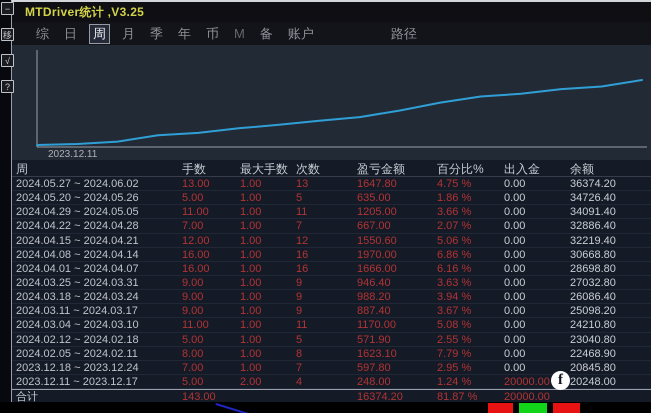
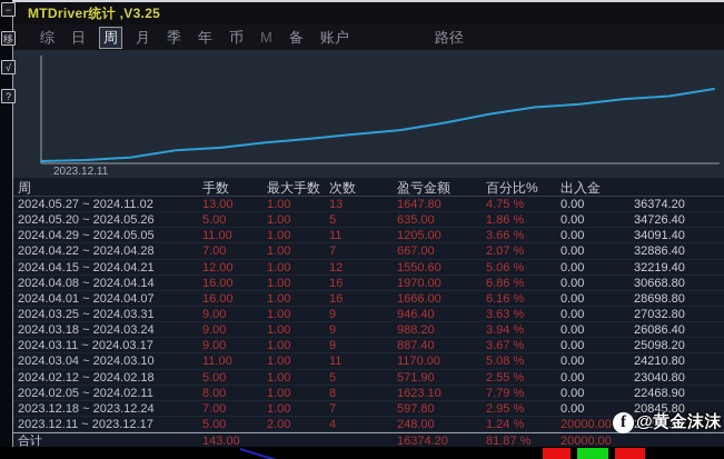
  −
  移
  √
  ?
  MTDriver统计 ,V3.25
  综
  日
  周
  月
  季
  年
  币
  M
  备
  账户
  路径
  2023.12.11
  周
  手数
  最大手数
  次数
  盈亏金额
  百分比%
  出入金
- 余额
- 2024.05.27 ~ 2024.06.02
+ 2024.05.27 ~ 2024.11.02
  13.00
  1.00
  13
  1647.80
  4.75 %
  0.00
  36374.20
  2024.05.20 ~ 2024.05.26
  5.00
  1.00
  5
  635.00
  1.86 %
  0.00
  34726.40
  2024.04.29 ~ 2024.05.05
  11.00
  1.00
  11
  1205.00
  3.66 %
  0.00
  34091.40
  2024.04.22 ~ 2024.04.28
  7.00
  1.00
  7
  667.00
  2.07 %
  0.00
  32886.40
  2024.04.15 ~ 2024.04.21
  12.00
  1.00
  12
  1550.60
  5.06 %
  0.00
  32219.40
  2024.04.08 ~ 2024.04.14
  16.00
  1.00
  16
  1970.00
  6.86 %
  0.00
  30668.80
  2024.04.01 ~ 2024.04.07
  16.00
  1.00
  16
  1666.00
  6.16 %
  0.00
  28698.80
  2024.03.25 ~ 2024.03.31
  9.00
  1.00
  9
  946.40
  3.63 %
  0.00
  27032.80
  2024.03.18 ~ 2024.03.24
  9.00
  1.00
  9
  988.20
  3.94 %
  0.00
  26086.40
  2024.03.11 ~ 2024.03.17
  9.00
  1.00
  9
  887.40
  3.67 %
  0.00
  25098.20
  2024.03.04 ~ 2024.03.10
  11.00
  1.00
  11
  1170.00
  5.08 %
  0.00
  24210.80
  2024.02.12 ~ 2024.02.18
  5.00
  1.00
  5
  571.90
  2.55 %
  0.00
  23040.80
  2024.02.05 ~ 2024.02.11
  8.00
  1.00
  8
  1623.10
  7.79 %
  0.00
  22468.90
  2023.12.18 ~ 2023.12.24
  7.00
  1.00
  7
  597.80
  2.95 %
  0.00
  20845.80
  2023.12.11 ~ 2023.12.17
  5.00
  2.00
  4
  248.00
  1.24 %
  20000.00
  20248.00
  合计
  143.00
  16374.20
  81.87 %
  20000.00
  f
+ @黄金沫沫
